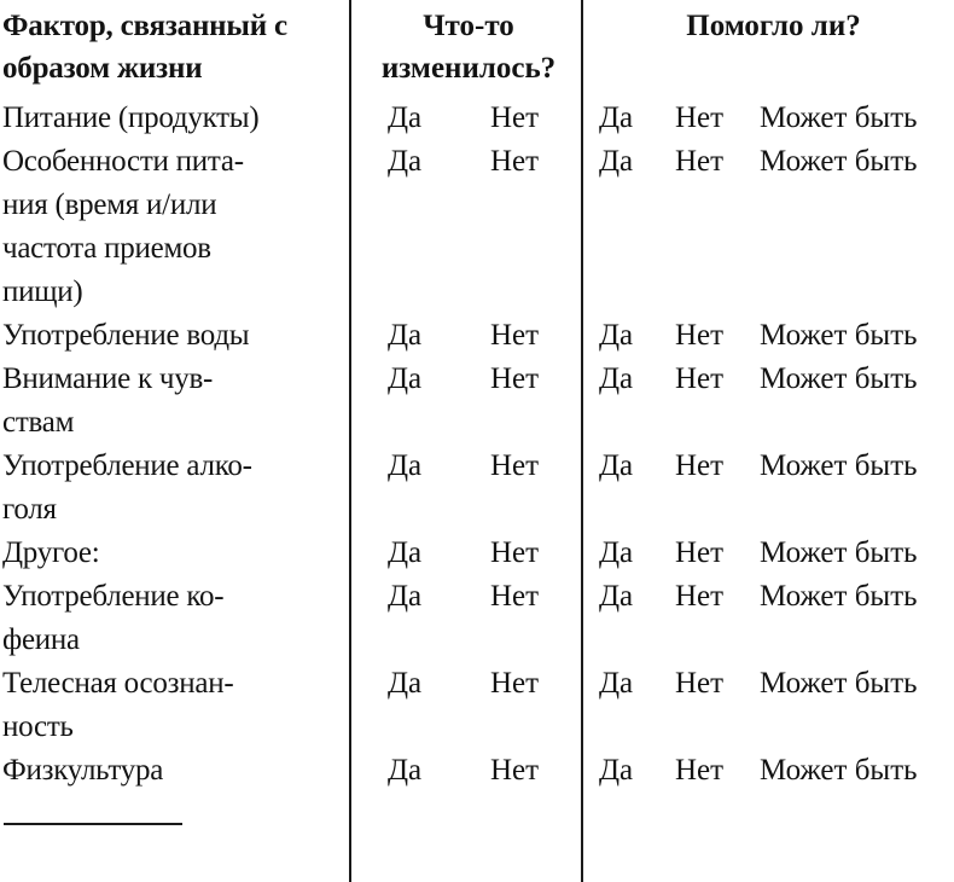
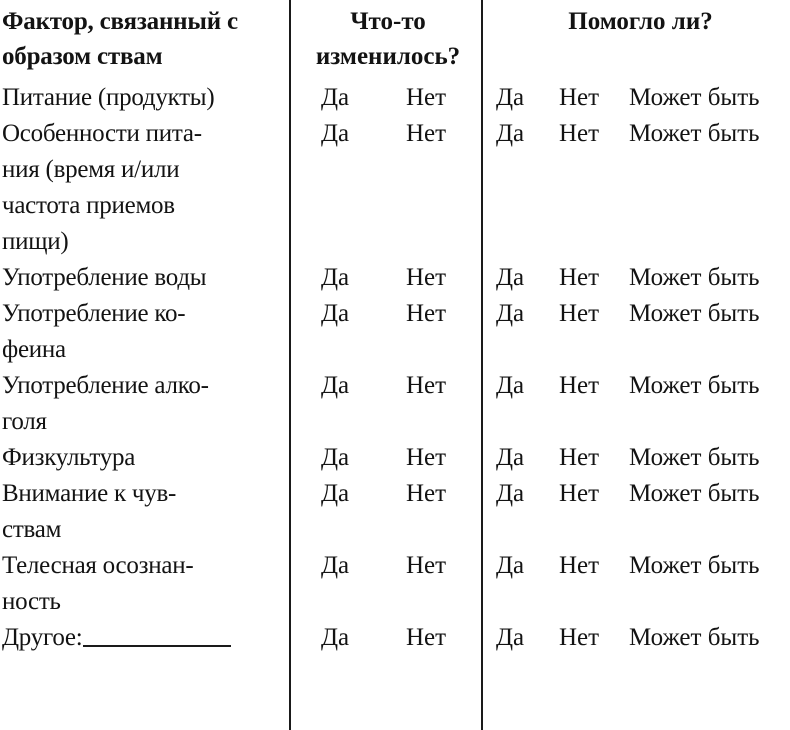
- Фактор, связанный с образом жизни	Что-то изменилось?	Помогло ли?
+ Фактор, связанный с образом ствам	Что-то изменилось?	Помогло ли?
  Питание (продукты)	Да Нет	Да Нет Может быть
  Особенности пита- ния (время и/или частота приемов пищи)	Да Нет	Да Нет Может быть
  Употребление воды	Да Нет	Да Нет Может быть
- Внимание к чув- ствам	Да Нет	Да Нет Может быть
+ Употребление ко- феина	Да Нет	Да Нет Может быть
  Употребление алко- голя	Да Нет	Да Нет Может быть
- Другое:	Да Нет	Да Нет Может быть
+ Физкультура	Да Нет	Да Нет Может быть
- Употребление ко- феина	Да Нет	Да Нет Может быть
+ Внимание к чув- ствам	Да Нет	Да Нет Может быть
  Телесная осознан- ность	Да Нет	Да Нет Может быть
- Физкультура	Да Нет	Да Нет Может быть
+ Другое:	Да Нет	Да Нет Может быть
